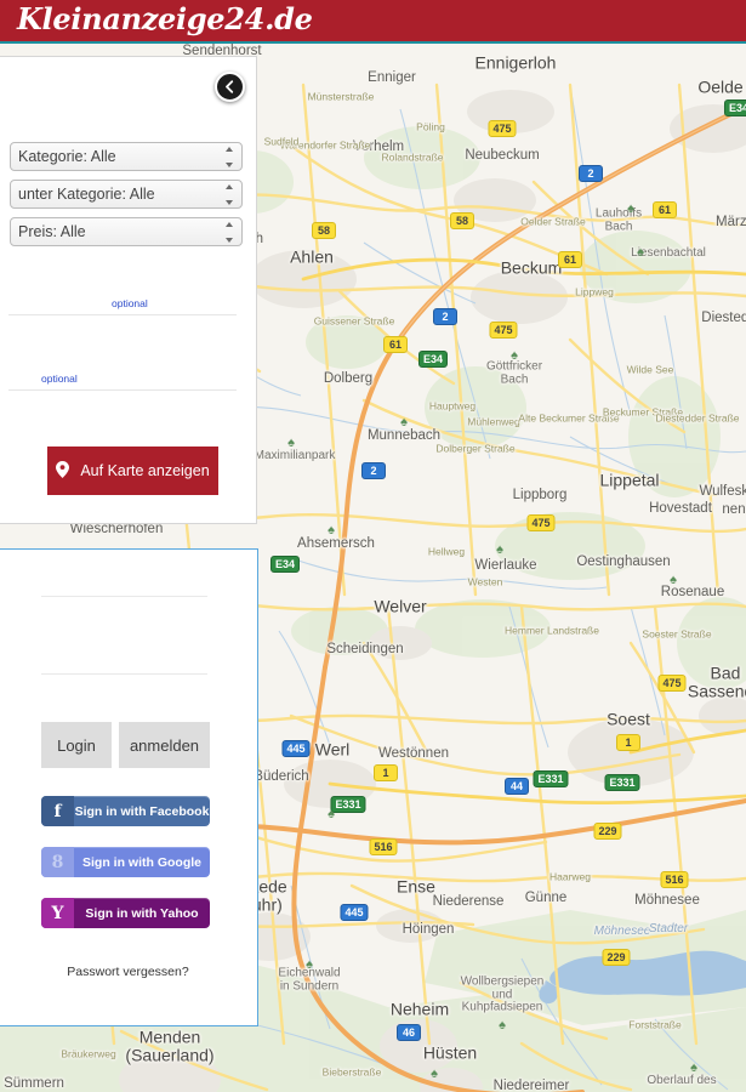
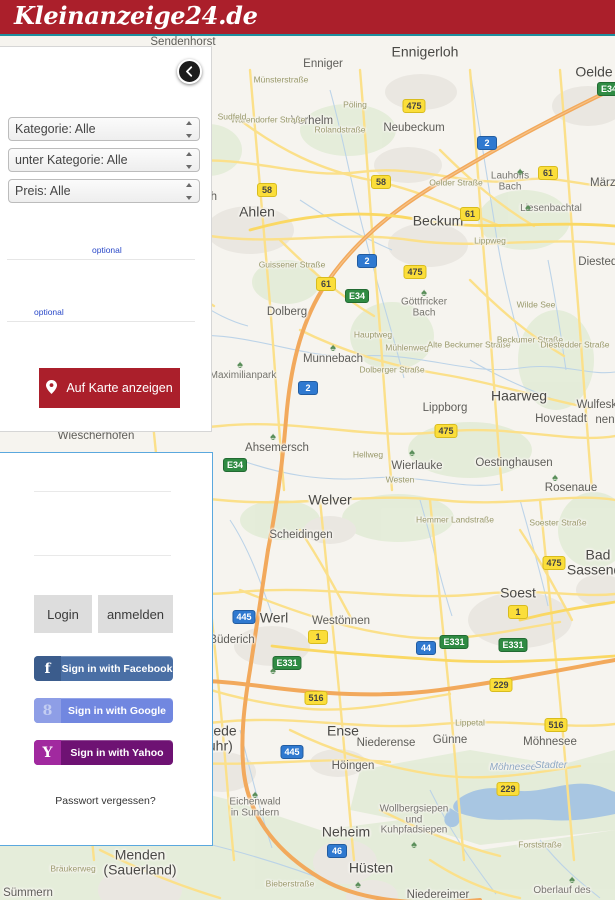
  Sendenhorst
  Ennigerloh
  Oelde
  Enniger
  Vorhelm
  Neubeckum
  Ahlen
  Beckum
  Lauhoffs
  Bach
  Liesenbachtal
  März
  Münsterstraße
  Pöling
  Warendorfer Straße
  Rolandstraße
  Sudfeld
  Oelder Straße
  Lippweg
  Diested
  Dolberg
  Munnebach
  Maximilianpark
  Göttfricker
  Bach
  Lippborg
- Lippetal
+ Haarweg
  Hovestadt
  Wulfesk
  Ahsemersch
  Wiescherhöfen
  Guissener Straße
  Hauptweg
  Mühlenweg
  Dolberger Straße
  Alte Beckumer Straße
  Beckumer Straße
  Diestedder Straße
  Wilde See
  Wierlauke
  Oestinghausen
  Rosenaue
  Welver
  Scheidingen
  Soest
  Bad
  Sassen
  Werl
  Westönnen
  Büderich
  Hellweg
  Westen
  Hemmer Landstraße
  Soester Straße
  Ense
  Niederense
  Höingen
  Günne
  Möhnesee
  Möhnesee
  Stadter
- Haarweg
+ Lippetal
  Eichenwald
  in Sundern
  Neheim
  Hüsten
  Wollbergsiepen
  und
  Kuhpfadsiepen
  Niedereimer
  Oberlauf des
  Forststraße
  Menden
  (Sauerland)
  Sümmern
  Bräukerweg
  Bieberstraße
  nen
  475
  2
  58
  58
  61
  61
  2
  475
  61
  E34
  2
  475
  E34
  475
  445
  1
  1
  44
  E331
  E331
  E331
  516
  229
  516
  445
  229
  46
  ♠
  ♠
  ♠
  ♠
  ♠
  ♠
  ♠
  ♠
  ♠
  ♠
  ♠
  ♠
  ♠
  Kleinanzeige24.de
  Kategorie: Alle
  unter Kategorie: Alle
  Preis: Alle
  optional
  optional
  Auf Karte anzeigen
  Login
  anmelden
  f
  Sign in with Facebook
  8
  Sign in with Google
  Y
  Sign in with Yahoo
  Passwort vergessen?
